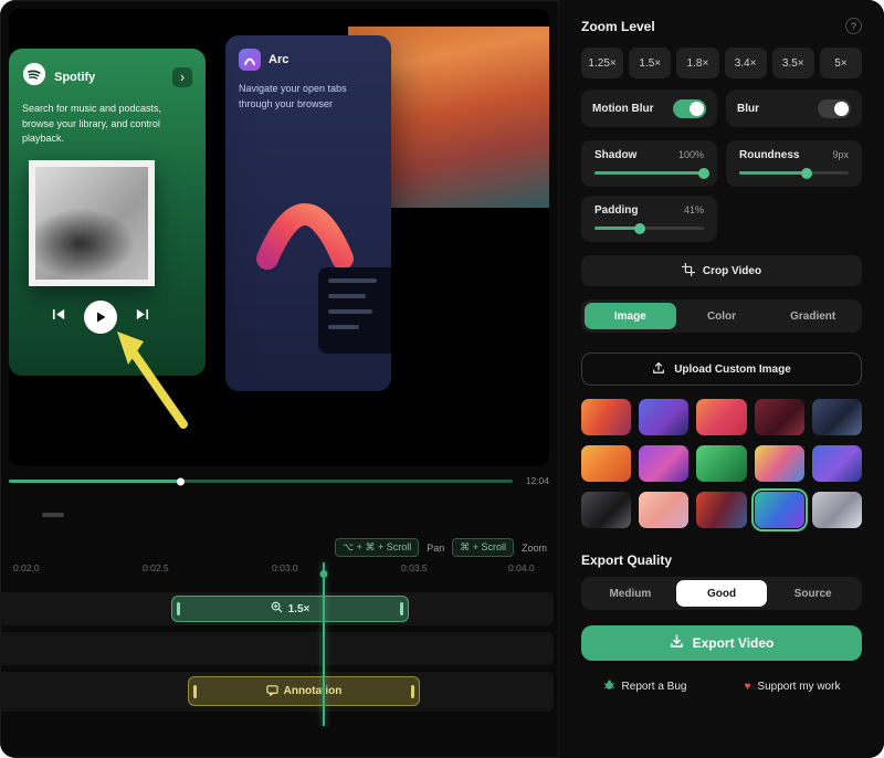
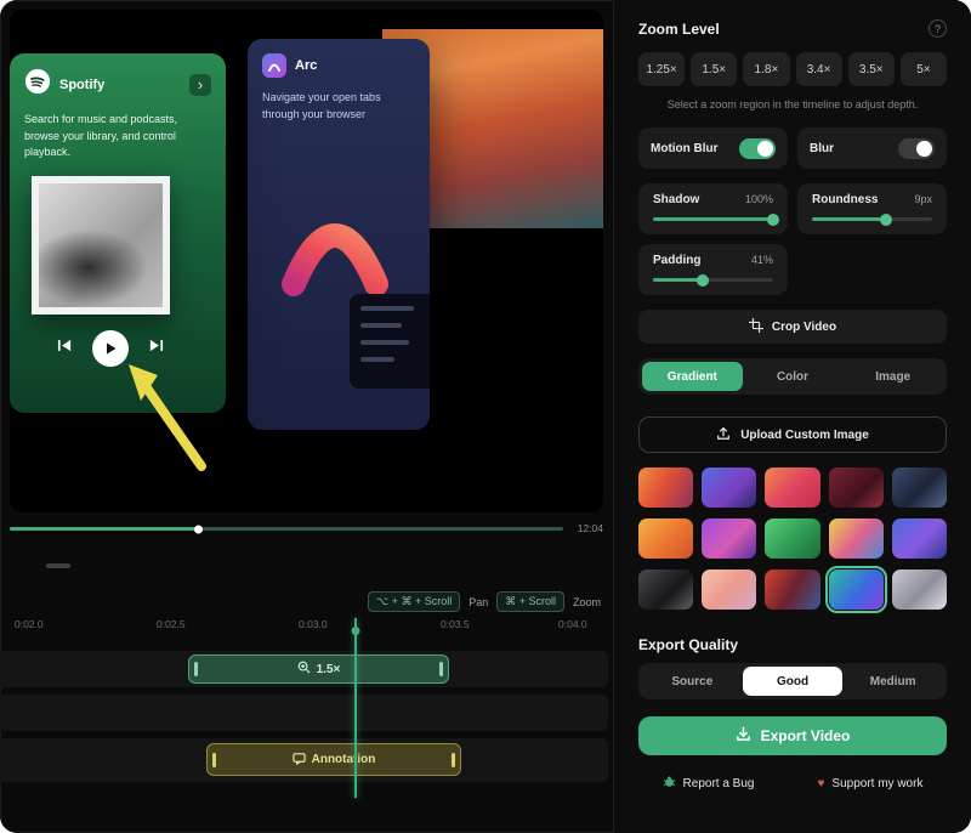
  Arc
  Navigate your open tabs through your browser
  Spotify
  ›
  Search for music and podcasts, browse your library, and control playback.
  12:04
  ⌥ + ⌘ + Scroll
  Pan
  ⌘ + Scroll
  Zoom
  0:02.0
  0:02.5
  0:03.0
  0:03.5
  0:04.0
  1.5×
  Annotaion
  Zoom Level
  ?
  1.25×
  1.5×
  1.8×
  3.4×
  3.5×
  5×
+ Select a zoom region in the timeline to adjust depth.
  Motion Blur
  Blur
  Shadow
  100%
  Roundness
  9px
  Padding
  41%
  Crop Video
- Image
+ Gradient
  Color
- Gradient
+ Image
  Upload Custom Image
  Export Quality
- Medium
+ Source
  Good
- Source
+ Medium
  Export Video
  Report a Bug
  ♥
  Support my work
